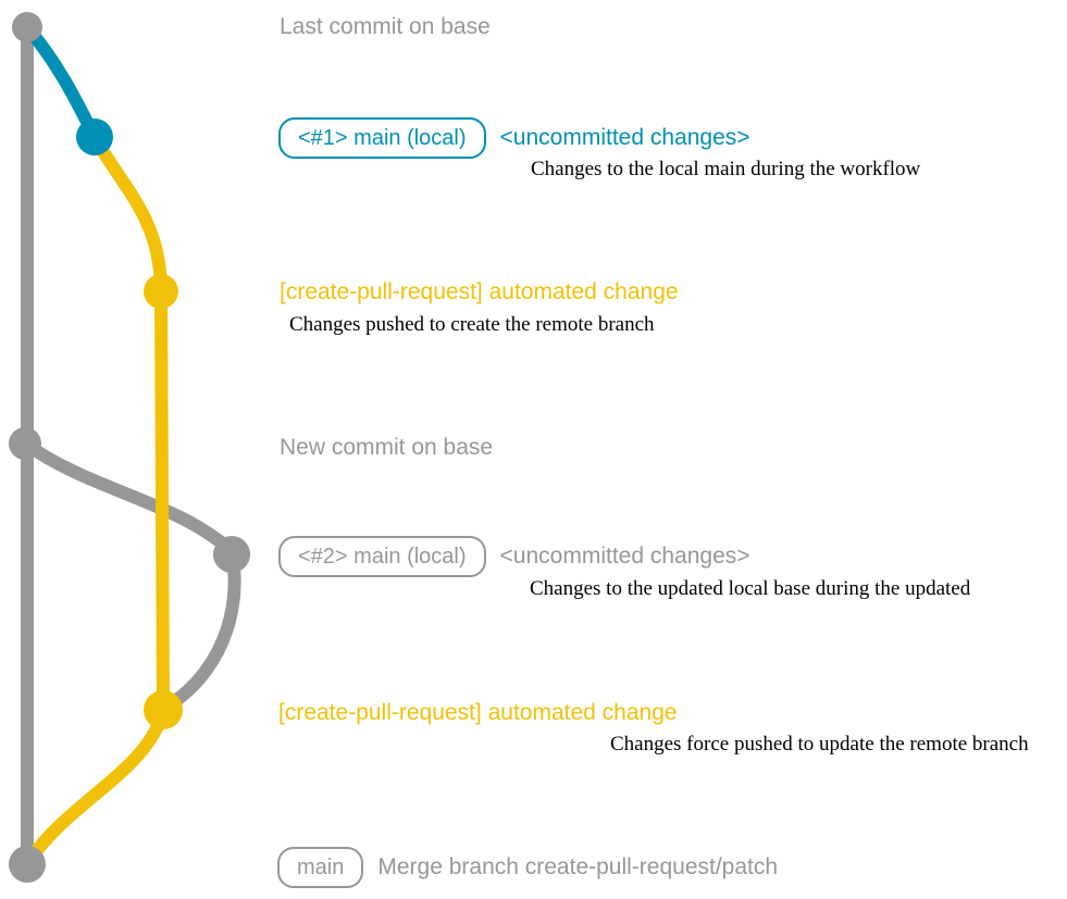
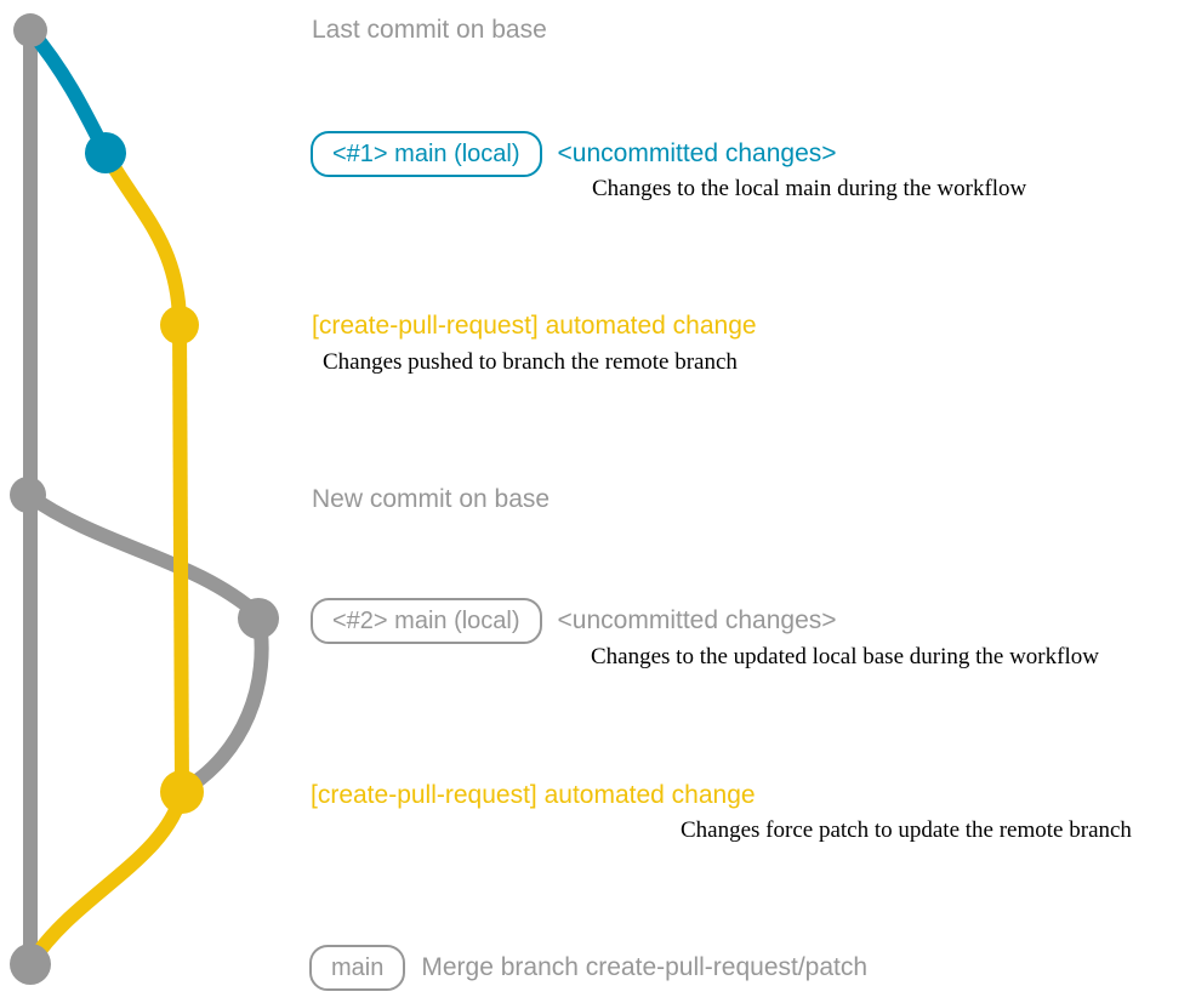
  Last commit on base
  <#1> main (local)
  <uncommitted changes>
  Changes to the local main during the workflow
  [create-pull-request] automated change
- Changes pushed to create the remote branch
+ Changes pushed to branch the remote branch
  New commit on base
  <#2> main (local)
  <uncommitted changes>
- Changes to the updated local base during the updated
+ Changes to the updated local base during the workflow
  [create-pull-request] automated change
- Changes force pushed to update the remote branch
+ Changes force patch to update the remote branch
  main
  Merge branch create-pull-request/patch
